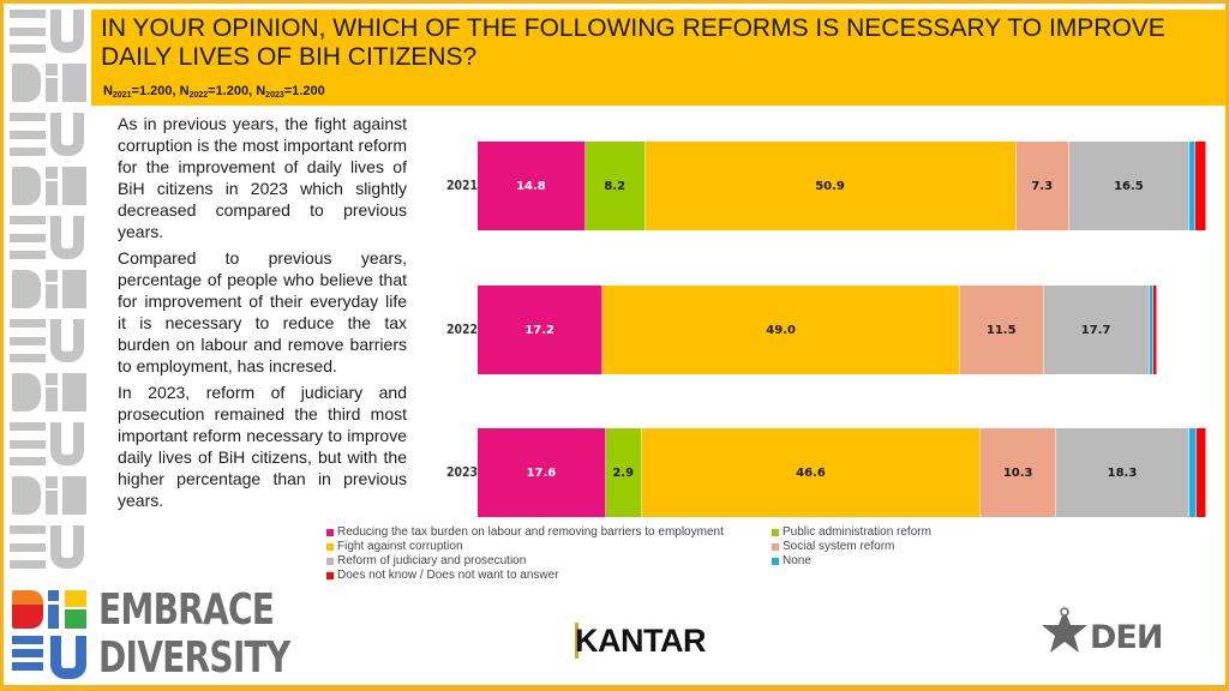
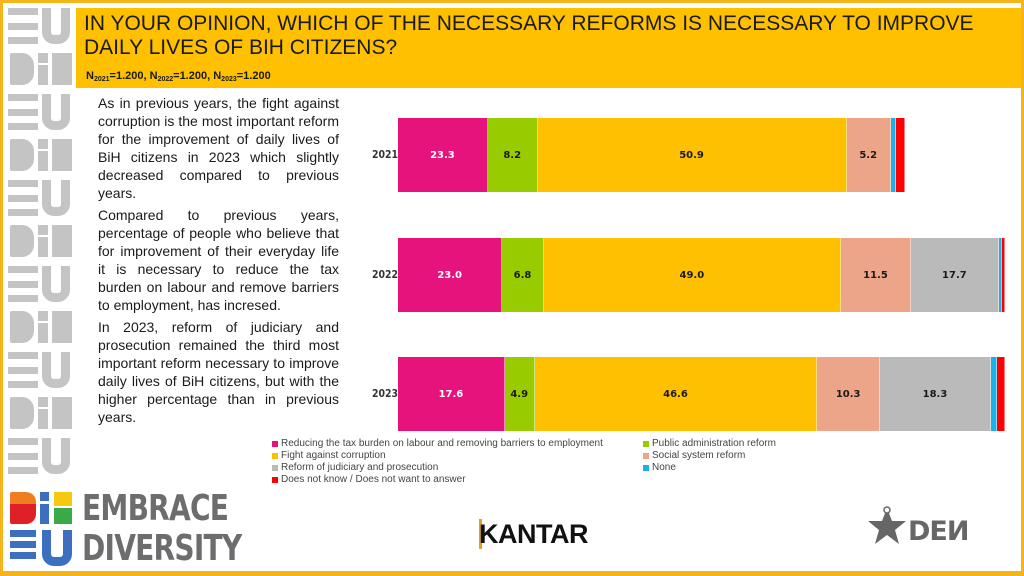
- IN YOUR OPINION, WHICH OF THE FOLLOWING REFORMS IS NECESSARY TO IMPROVE DAILY LIVES OF BIH CITIZENS?
+ IN YOUR OPINION, WHICH OF THE NECESSARY REFORMS IS NECESSARY TO IMPROVE DAILY LIVES OF BIH CITIZENS?
  As in previous years, the fight against corruption is the most important reform for the improvement of daily lives of BiH citizens in 2023 which slightly decreased compared to previous years.
  Compared to previous years, percentage of people who believe that for improvement of their everyday life it is necessary to reduce the tax burden on labour and remove barriers to employment, has incresed.
  In 2023, reform of judiciary and prosecution remained the third most important reform necessary to improve daily lives of BiH citizens, but with the higher percentage than in previous years.
  2021
- 14.8
+ 23.3
  8.2
  50.9
- 7.3
+ 5.2
- 16.5
  2022
- 17.2
+ 23.0
+ 6.8
  49.0
  11.5
  17.7
  2023
  17.6
- 2.9
+ 4.9
  46.6
  10.3
  18.3
  Reducing the tax burden on labour and removing barriers to employment
  Public administration reform
  Fight against corruption
  Social system reform
  Reform of judiciary and prosecution
  None
  Does not know / Does not want to answer
  EMBRACE
  DIVERSITY
  KANTAR
  DEИ
